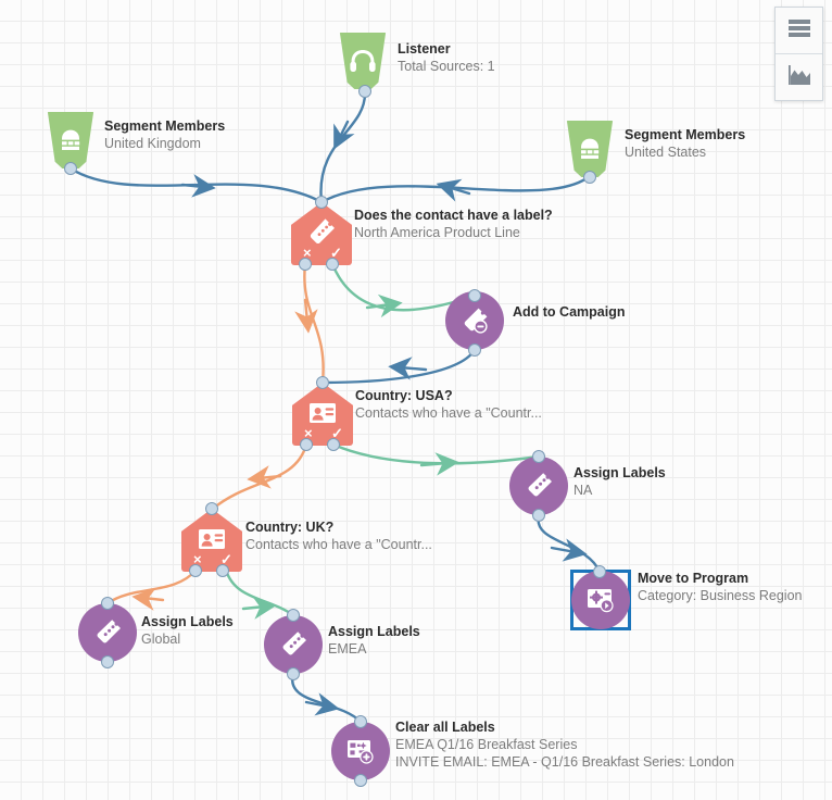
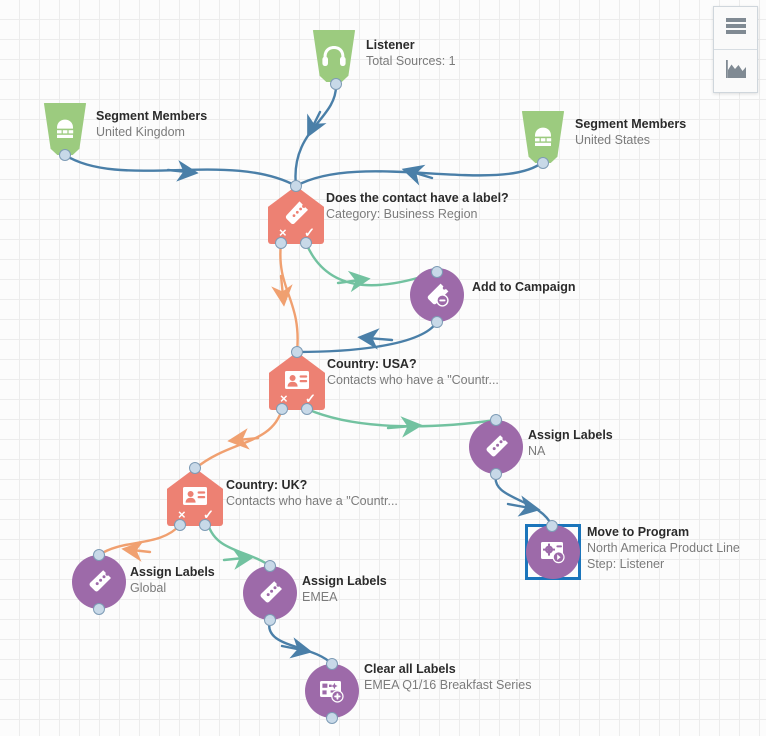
  Listener
  Total Sources: 1
  Segment Members
  United Kingdom
  Segment Members
  United States
  ×
  ✓
  Does the contact have a label?
- North America Product Line
+ Category: Business Region
  Add to Campaign
  ×
  ✓
  Country: USA?
  Contacts who have a "Countr...
  Assign Labels
  NA
  ×
  ✓
  Country: UK?
  Contacts who have a "Countr...
  Move to Program
- Category: Business Region
+ North America Product Line
+ Step: Listener
  Assign Labels
  Global
  Assign Labels
  EMEA
  Clear all Labels
  EMEA Q1/16 Breakfast Series
- INVITE EMAIL: EMEA - Q1/16 Breakfast Series: London
